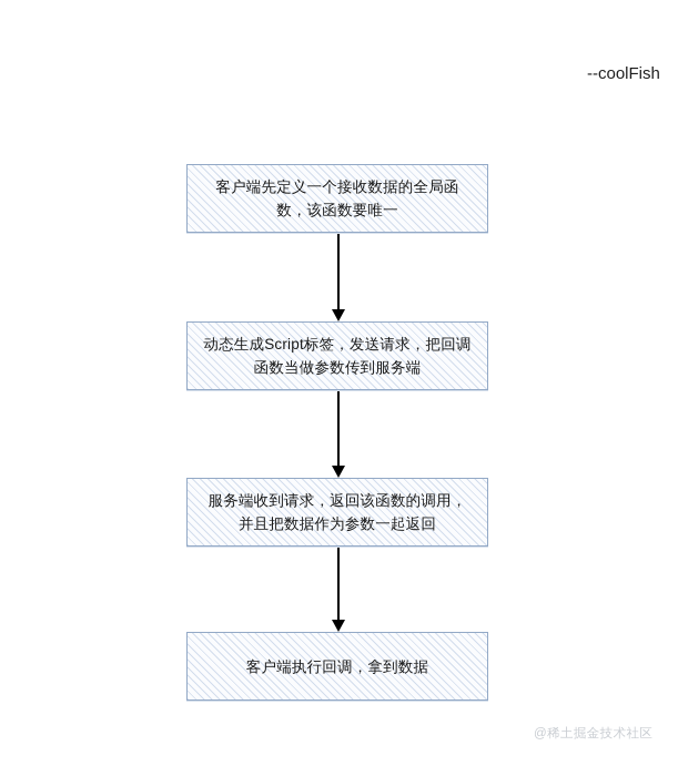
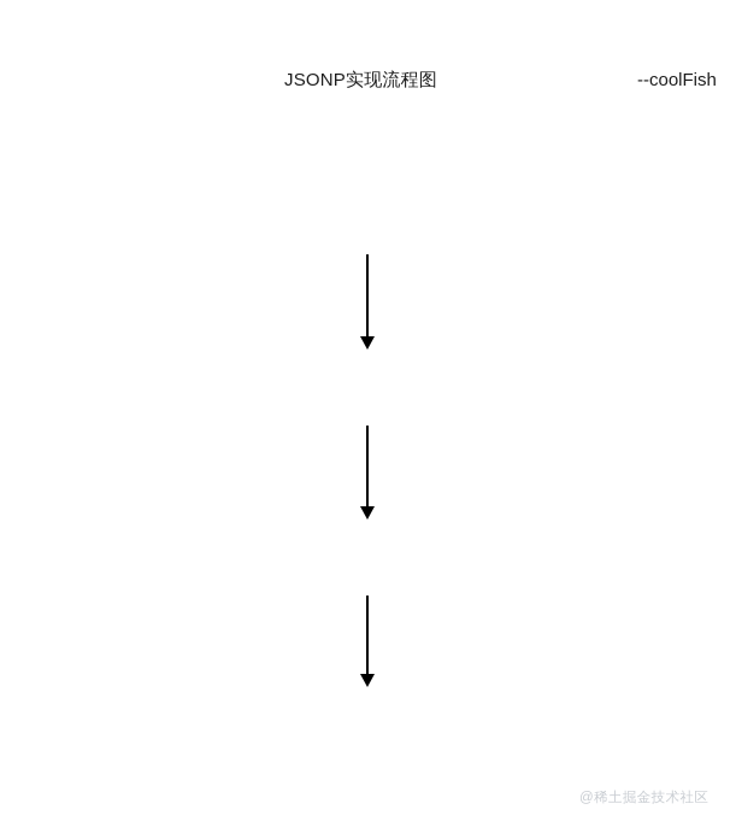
+ JSONP实现流程图
  --coolFish
- 客户端先定义一个接收数据的全局函
- 数，该函数要唯一
- 动态生成Script标签，发送请求，把回调
- 函数当做参数传到服务端
- 服务端收到请求，返回该函数的调用，
- 并且把数据作为参数一起返回
- 客户端执行回调，拿到数据
  @稀土掘金技术社区
